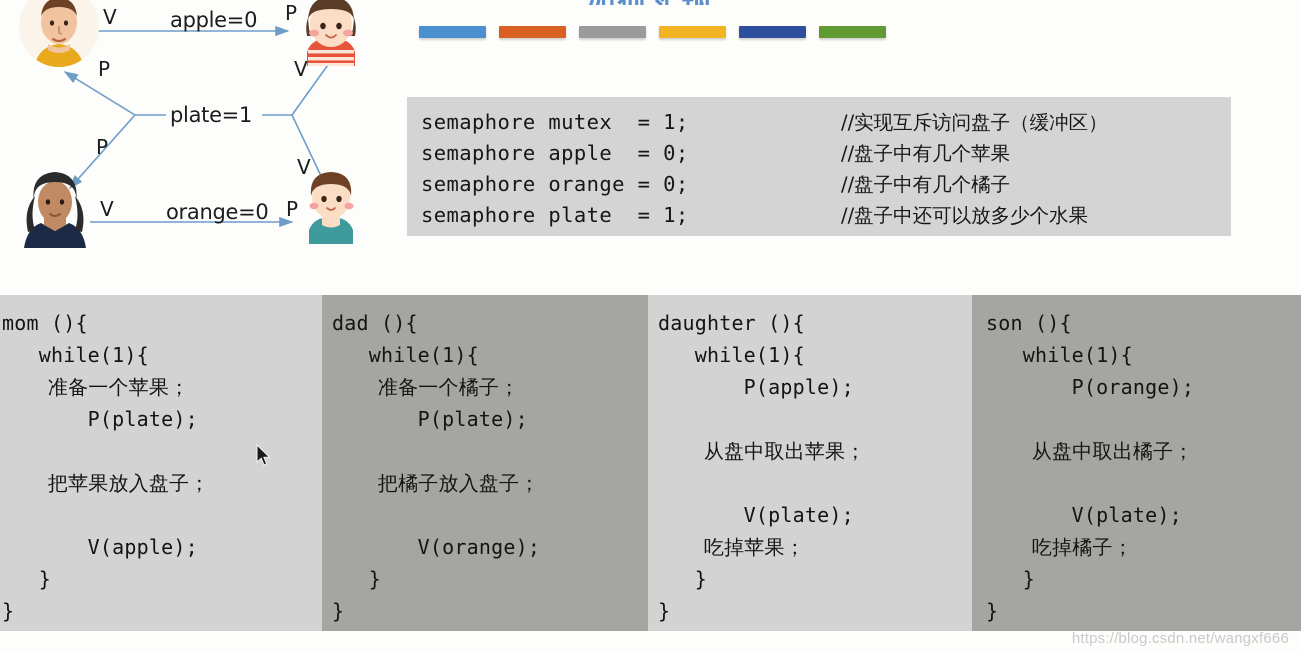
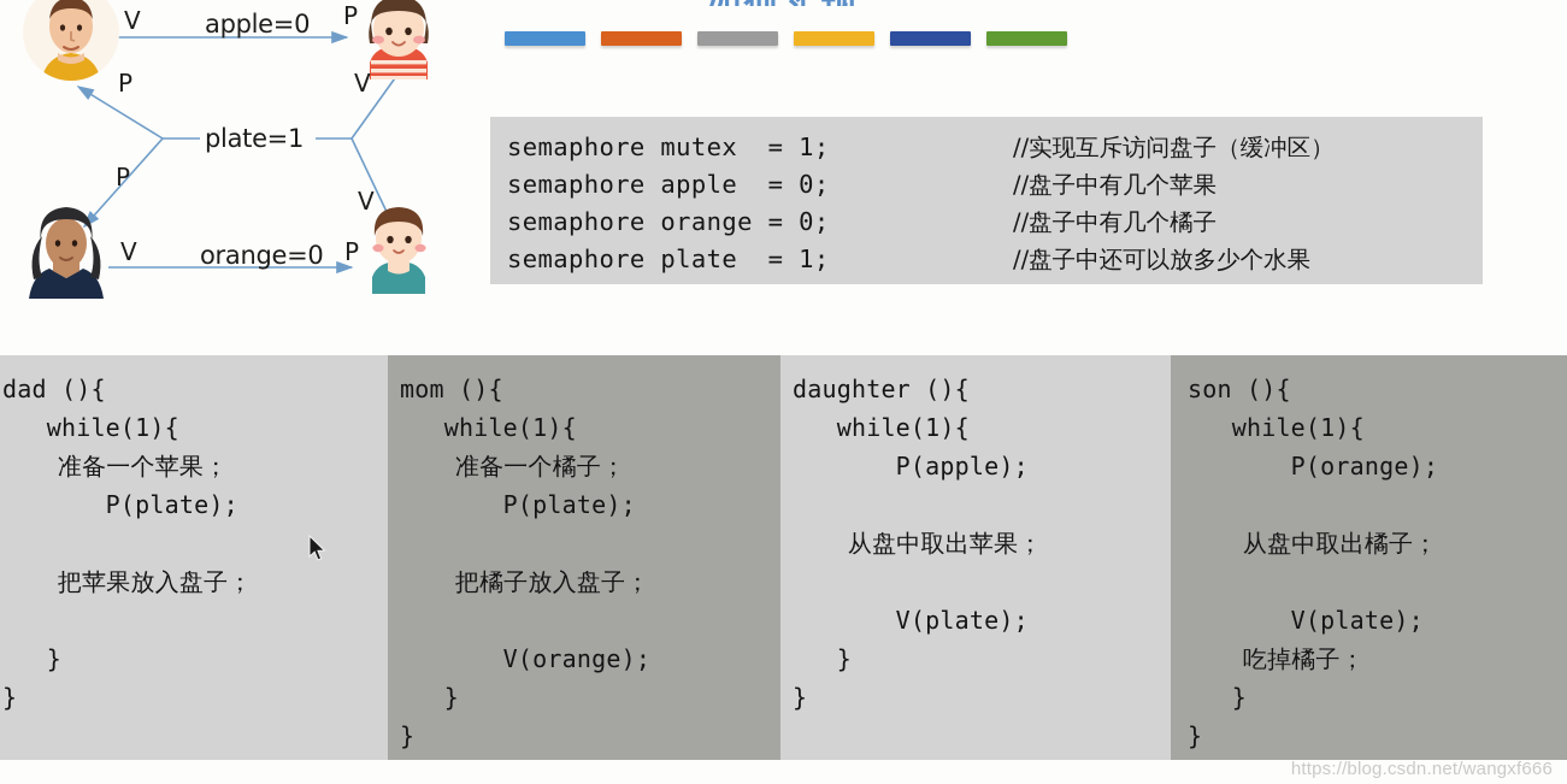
  apple=0
  plate=1
  orange=0
  V
  P
  P
  V
  P
  V
  V
  P
  如何实现
  semaphore mutex = 1;
  //实现互斥访问盘子（缓冲区）
  semaphore apple = 0;
  //盘子中有几个苹果
  semaphore orange = 0;
  //盘子中有几个橘子
  semaphore plate = 1;
  //盘子中还可以放多少个水果
- mom (){
+ dad (){
  while(1){
  准备一个苹果；
  P(plate);
  把苹果放入盘子；
- V(apple);
  }
  }
- dad (){
+ mom (){
  while(1){
  准备一个橘子；
  P(plate);
  把橘子放入盘子；
  V(orange);
  }
  }
  daughter (){
  while(1){
  P(apple);
  从盘中取出苹果；
  V(plate);
- 吃掉苹果；
  }
  }
  son (){
  while(1){
  P(orange);
  从盘中取出橘子；
  V(plate);
  吃掉橘子；
  }
  }
  https://blog.csdn.net/wangxf666
